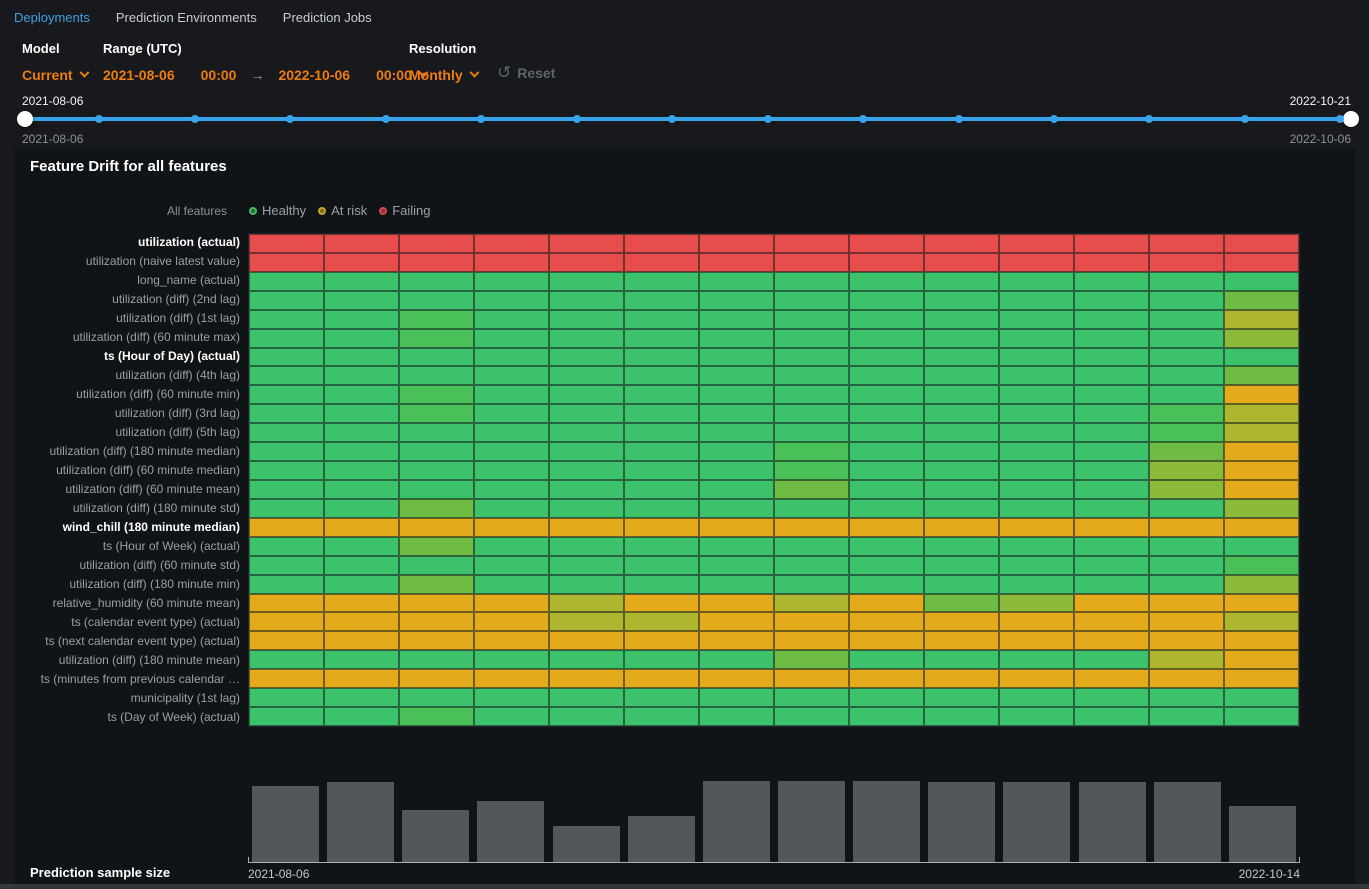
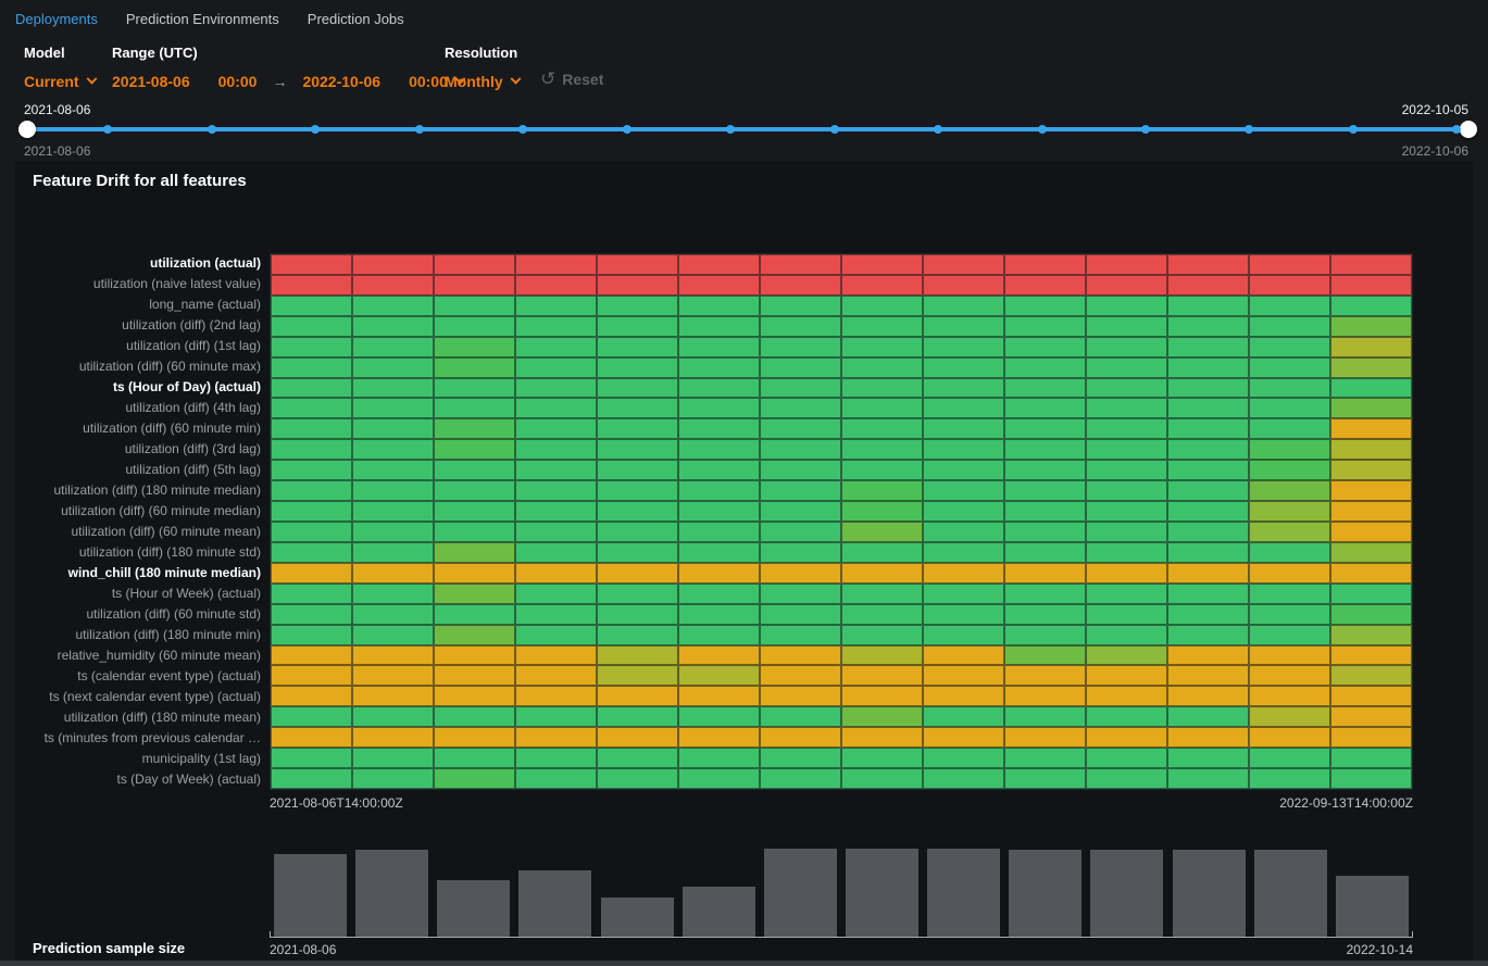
  Deployments
  Prediction Environments
  Prediction Jobs
  Model
  Current
  Range (UTC)
  2021-08-06
  00:00
  →
  2022-10-06
  00:00
  Resolution
  Monthly
  ↺
  Reset
  2021-08-06
- 2022-10-21
+ 2022-10-05
  2021-08-06
  2022-10-06
  Feature Drift for all features
- All features
- Healthy
- At risk
- Failing
  utilization (actual)
  utilization (naive latest value)
  long_name (actual)
  utilization (diff) (2nd lag)
  utilization (diff) (1st lag)
  utilization (diff) (60 minute max)
  ts (Hour of Day) (actual)
  utilization (diff) (4th lag)
  utilization (diff) (60 minute min)
  utilization (diff) (3rd lag)
  utilization (diff) (5th lag)
  utilization (diff) (180 minute median)
  utilization (diff) (60 minute median)
  utilization (diff) (60 minute mean)
  utilization (diff) (180 minute std)
  wind_chill (180 minute median)
  ts (Hour of Week) (actual)
  utilization (diff) (60 minute std)
  utilization (diff) (180 minute min)
  relative_humidity (60 minute mean)
  ts (calendar event type) (actual)
  ts (next calendar event type) (actual)
  utilization (diff) (180 minute mean)
  ts (minutes from previous calendar …
  municipality (1st lag)
  ts (Day of Week) (actual)
+ 2021-08-06T14:00:00Z
+ 2022-09-13T14:00:00Z
  2021-08-06
  2022-10-14
  Prediction sample size
